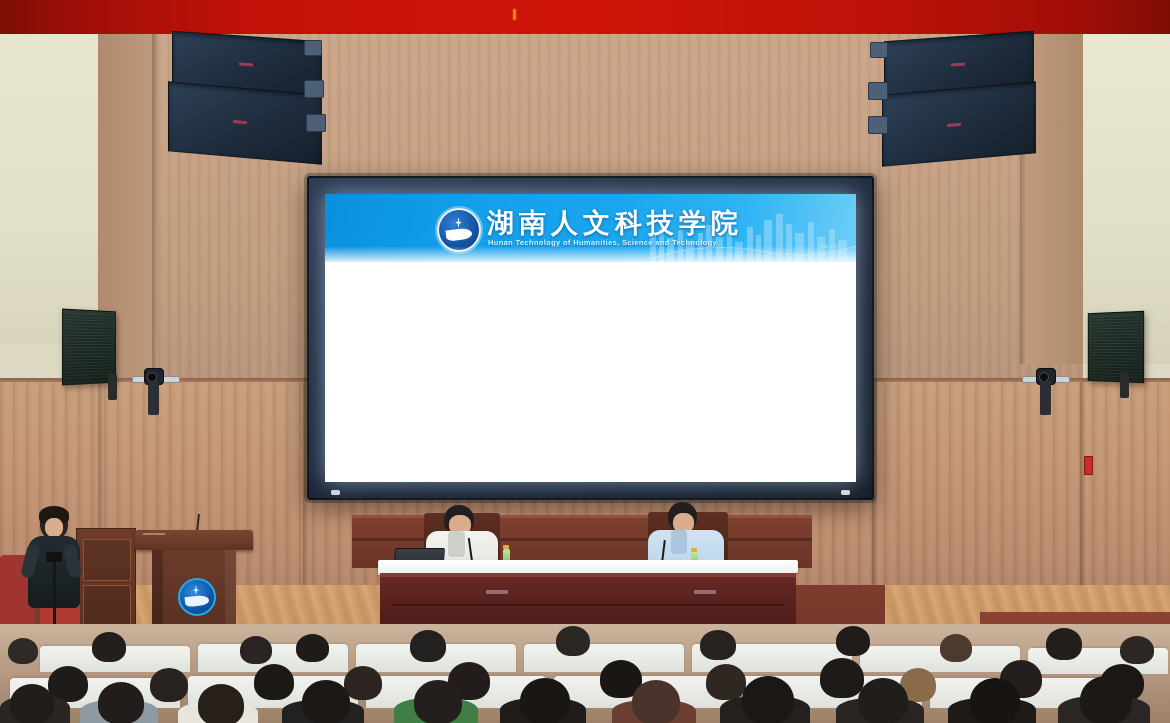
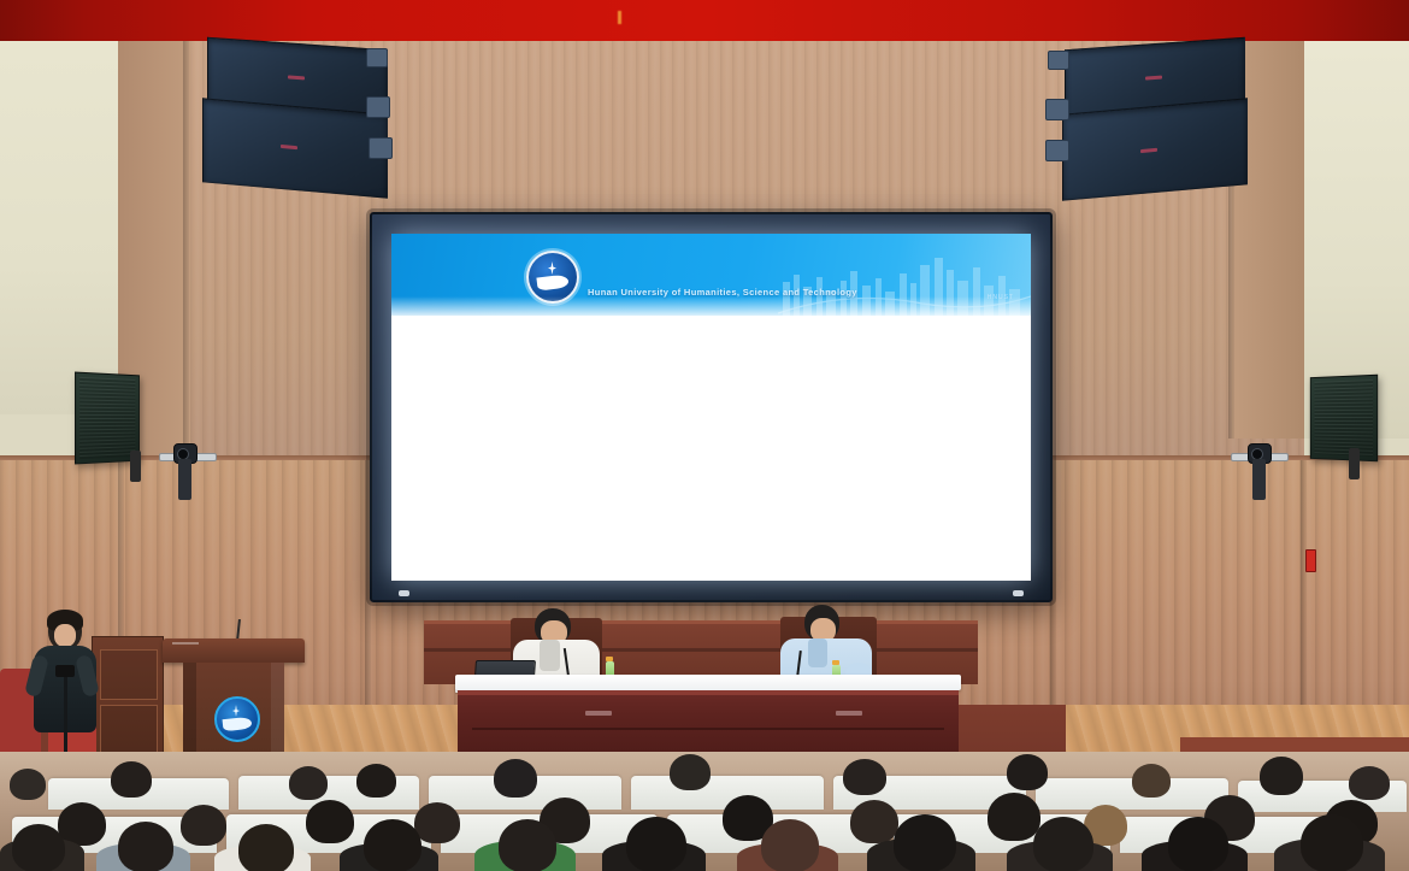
- 湖南人文科技学院
- Hunan Technology of Humanities, Science and Technology
+ Hunan University of Humanities, Science and Technology
